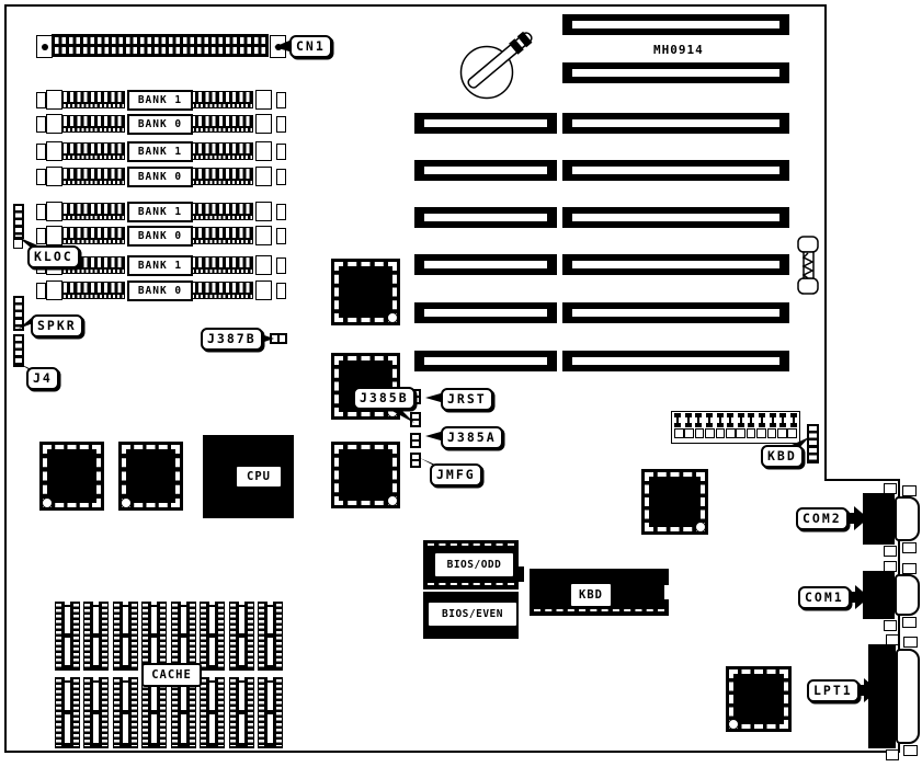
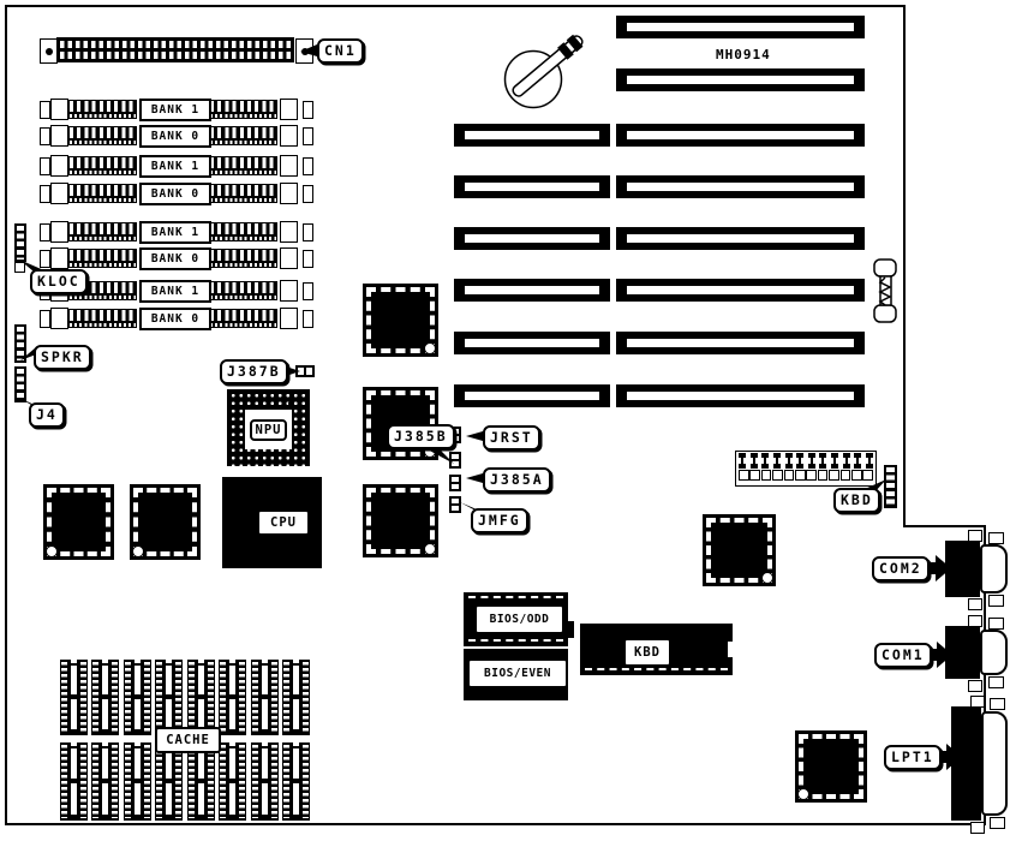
  BANK 1
  BANK 0
  BANK 1
  BANK 0
  BANK 1
  BANK 0
  BANK 1
  BANK 0
+ NPU
  CPU
  MH0914
  BIOS/ODD
  BIOS/EVEN
  KBD
  CACHE
  CN1
  KLOC
  SPKR
  J4
  J387B
  J385B
  JRST
  J385A
  JMFG
  KBD
  COM2
  COM1
  LPT1
